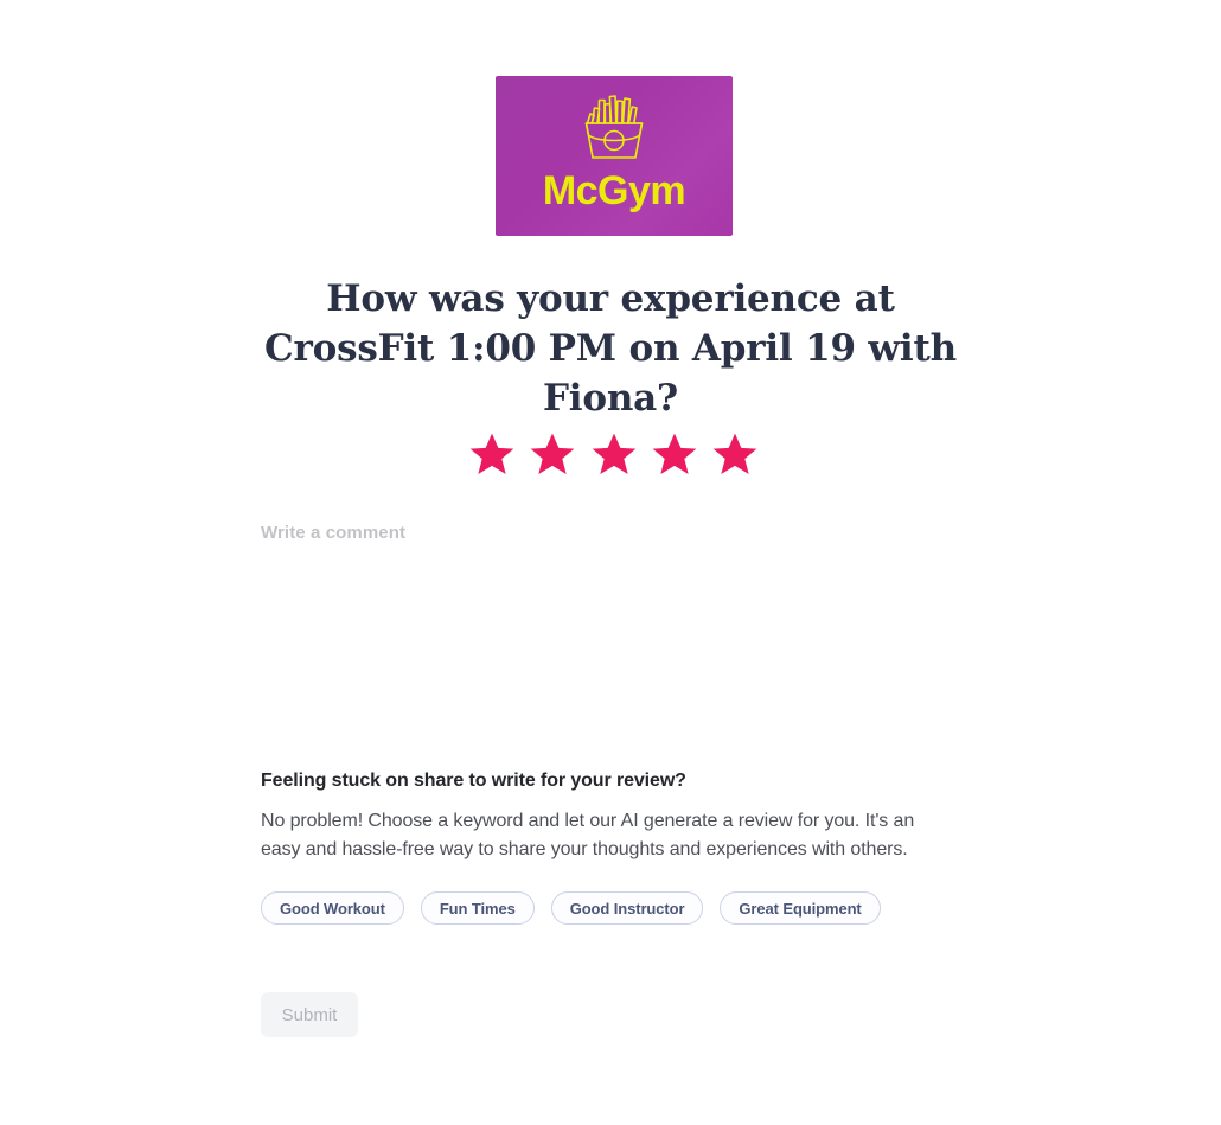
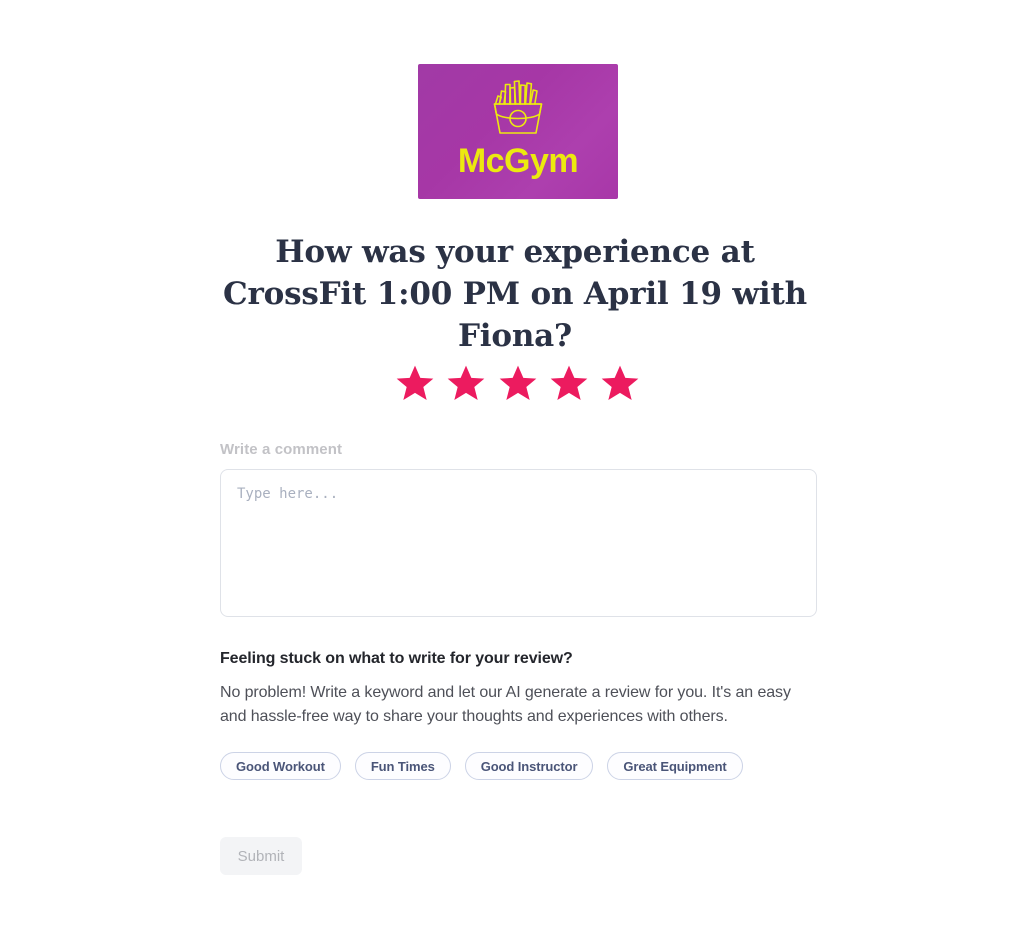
  McGym
  How was your experience at CrossFit 1:00 PM on April 19 with Fiona?
  Write a comment
+ Type here...
- Feeling stuck on share to write for your review?
+ Feeling stuck on what to write for your review?
- No problem! Choose a keyword and let our AI generate a review for you. It's an easy and hassle-free way to share your thoughts and experiences with others.
+ No problem! Write a keyword and let our AI generate a review for you. It's an easy and hassle-free way to share your thoughts and experiences with others.
  Good Workout
  Fun Times
  Good Instructor
  Great Equipment
  Submit
